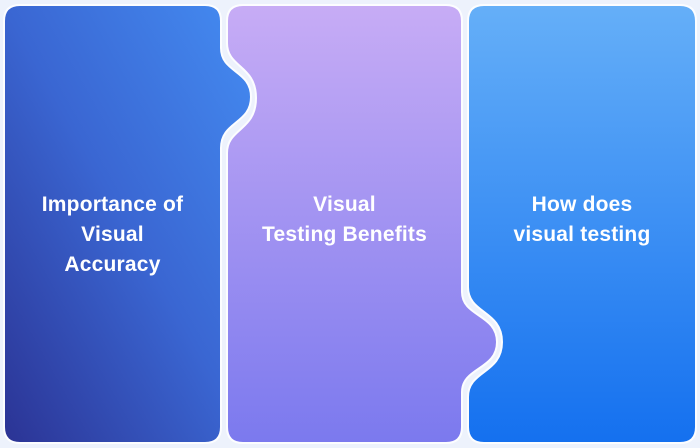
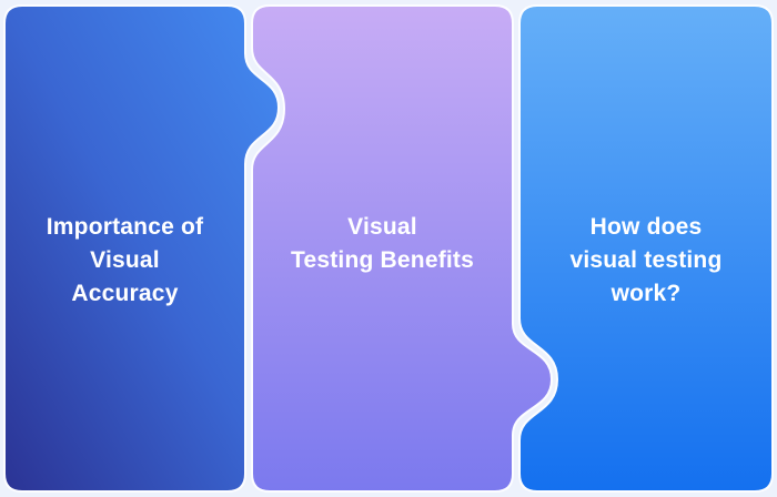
  Importance of
  Visual
  Accuracy
  Visual
  Testing Benefits
  How does
  visual testing
+ work?
